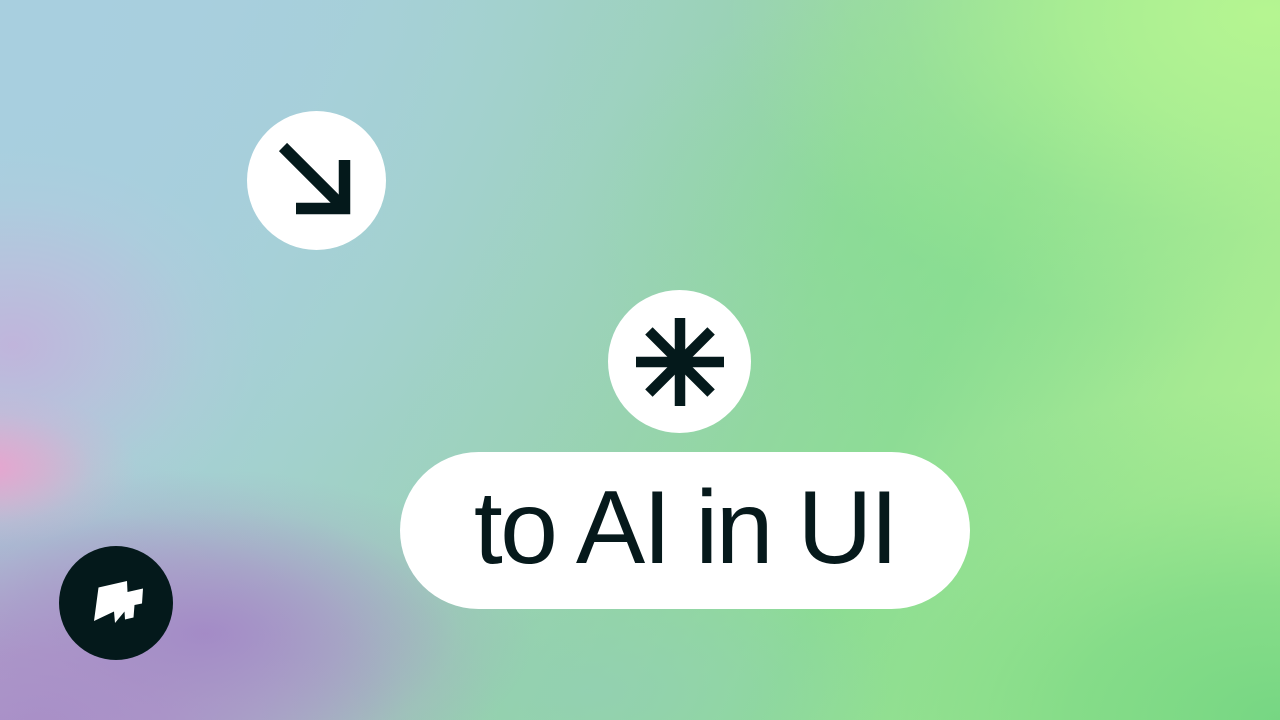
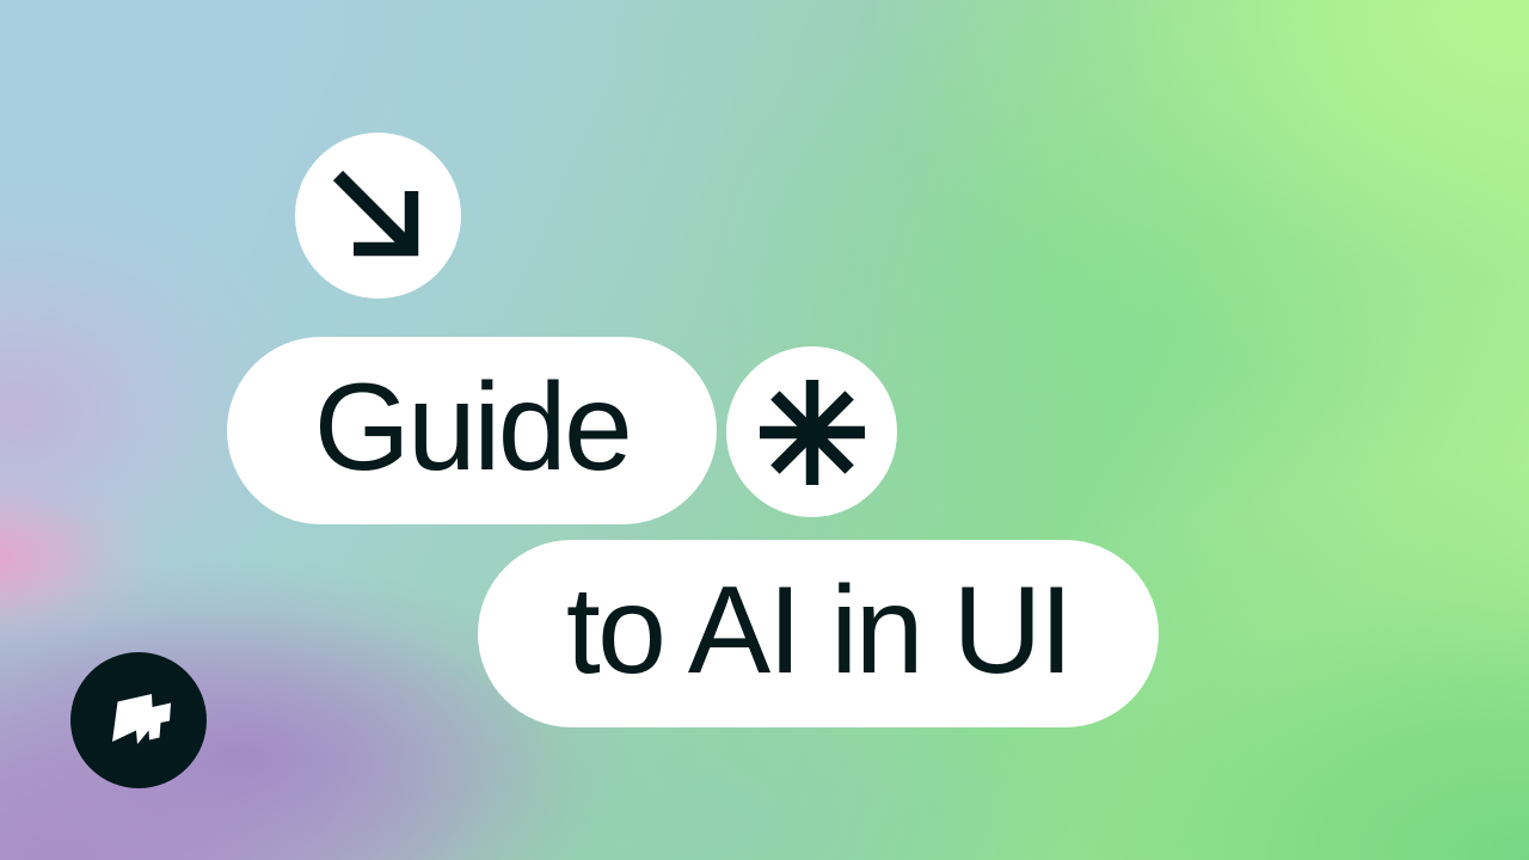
+ Guide
  to AI in UI
